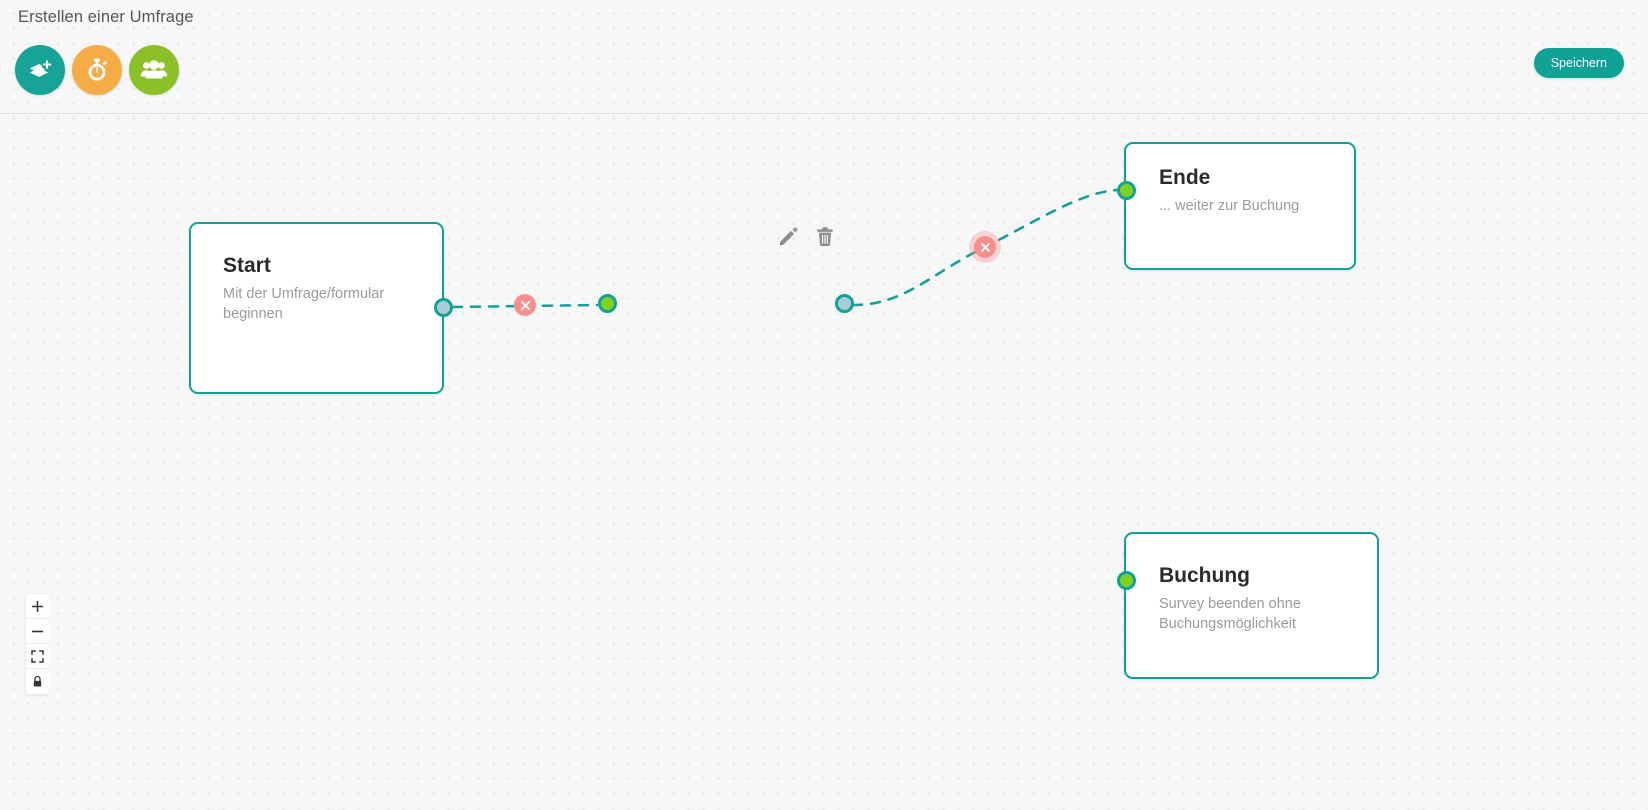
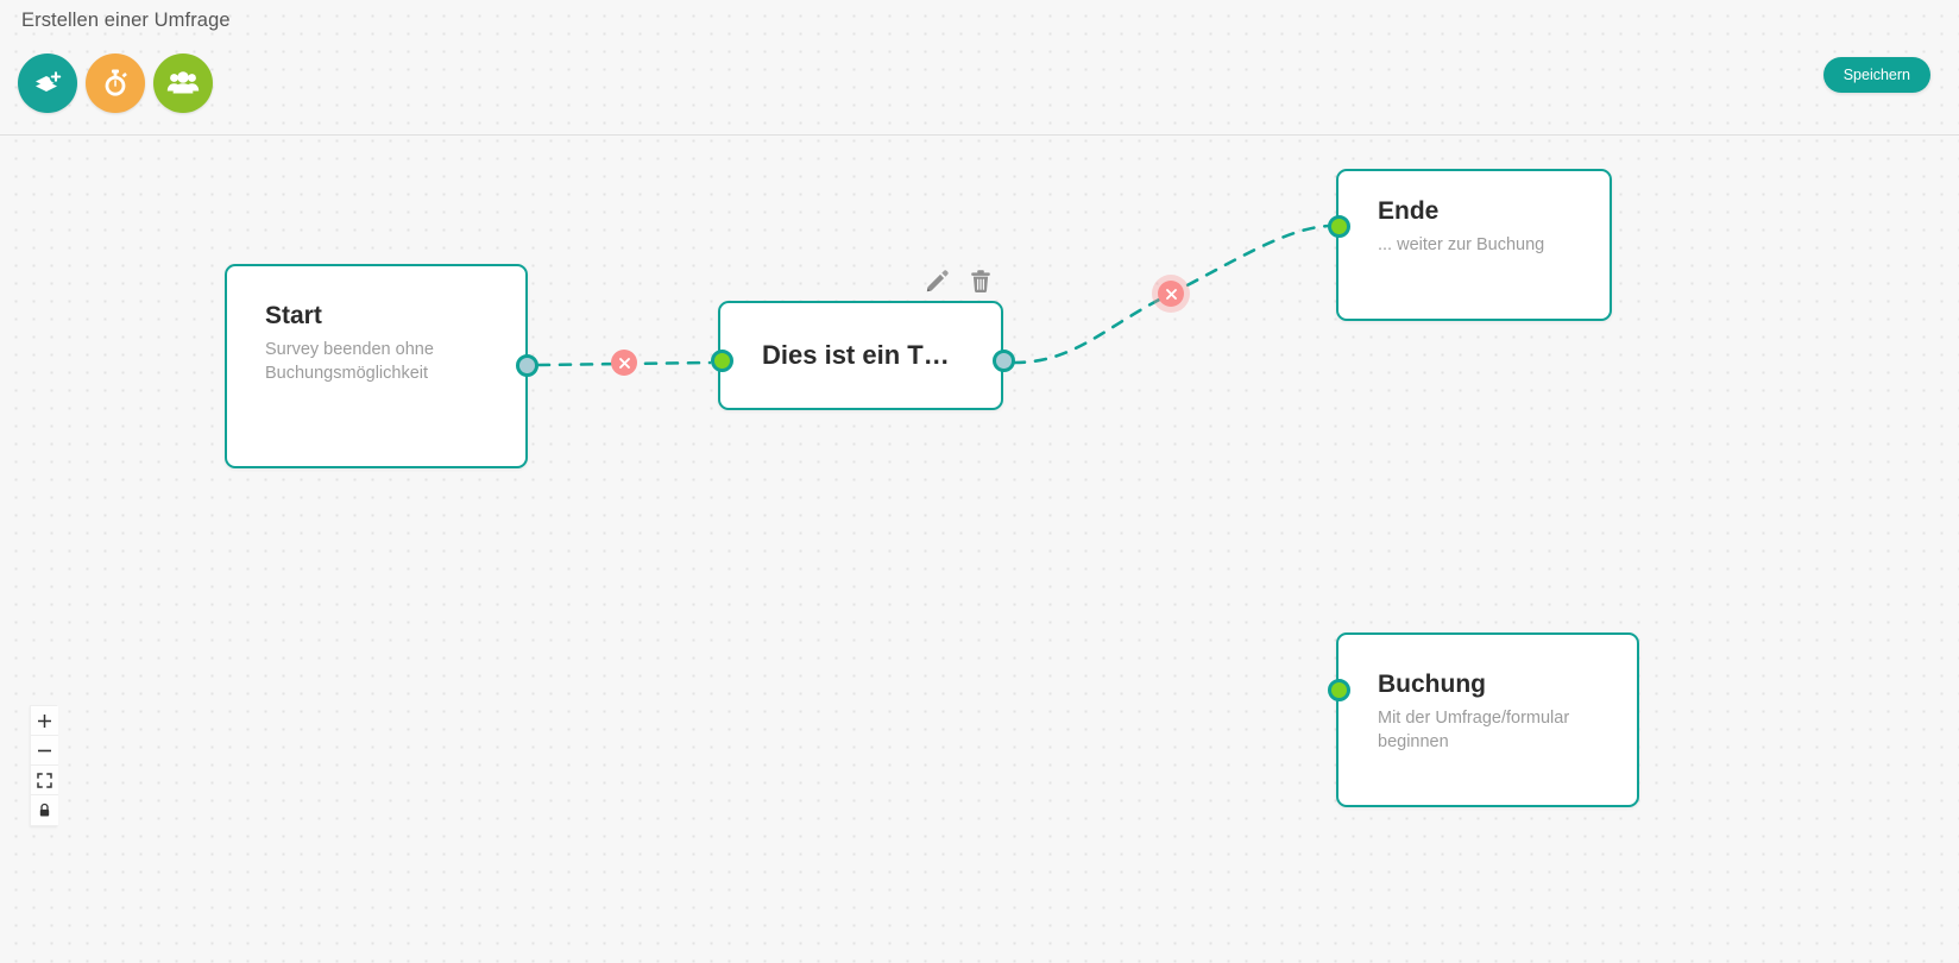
  Erstellen einer Umfrage
  Speichern
  Start
- Mit der Umfrage/formular beginnen
+ Survey beenden ohne Buchungsmöglichkeit
+ Dies ist ein T…
  Ende
  ... weiter zur Buchung
  Buchung
- Survey beenden ohne Buchungsmöglichkeit
+ Mit der Umfrage/formular beginnen
